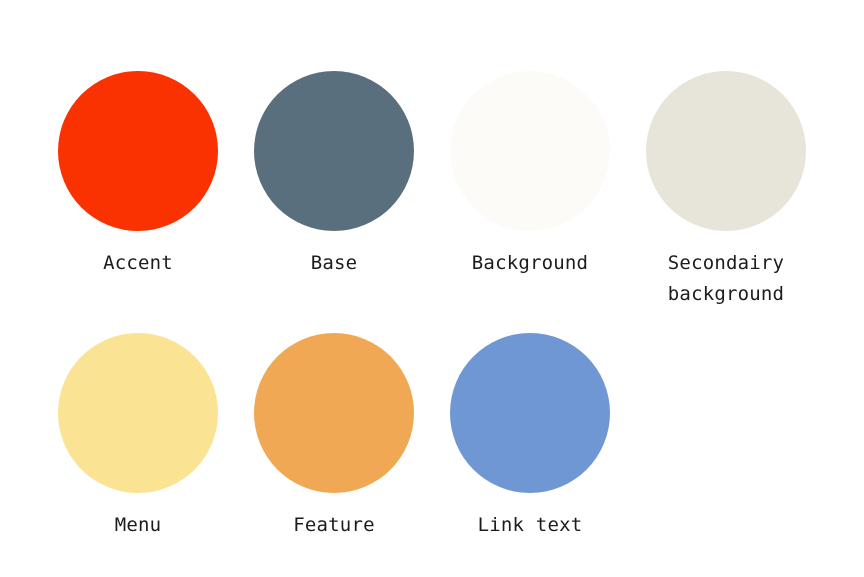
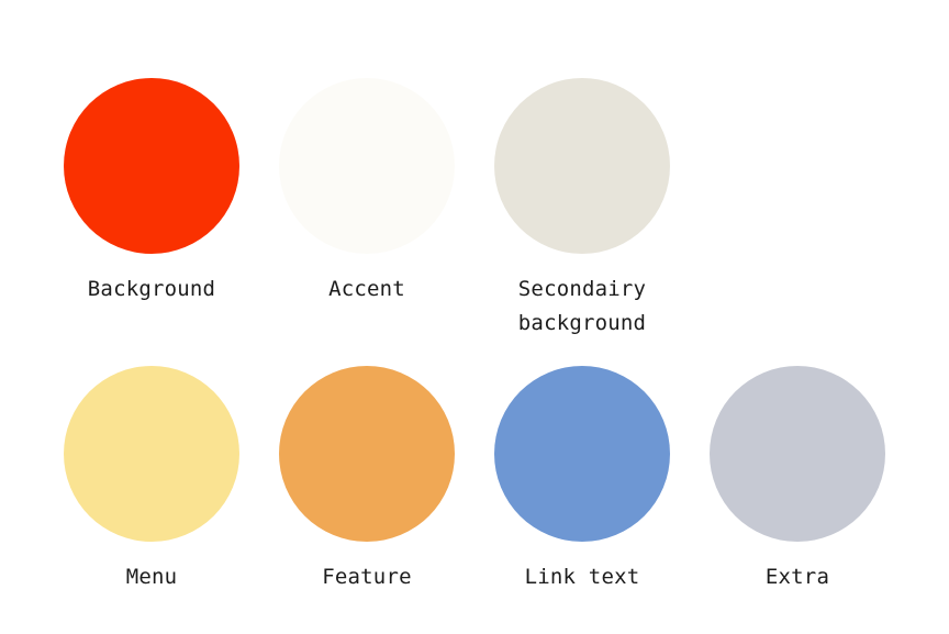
- Accent
+ Background
- Base
- Background
+ Accent
  Secondairy
  background
  Menu
  Feature
  Link text
+ Extra
